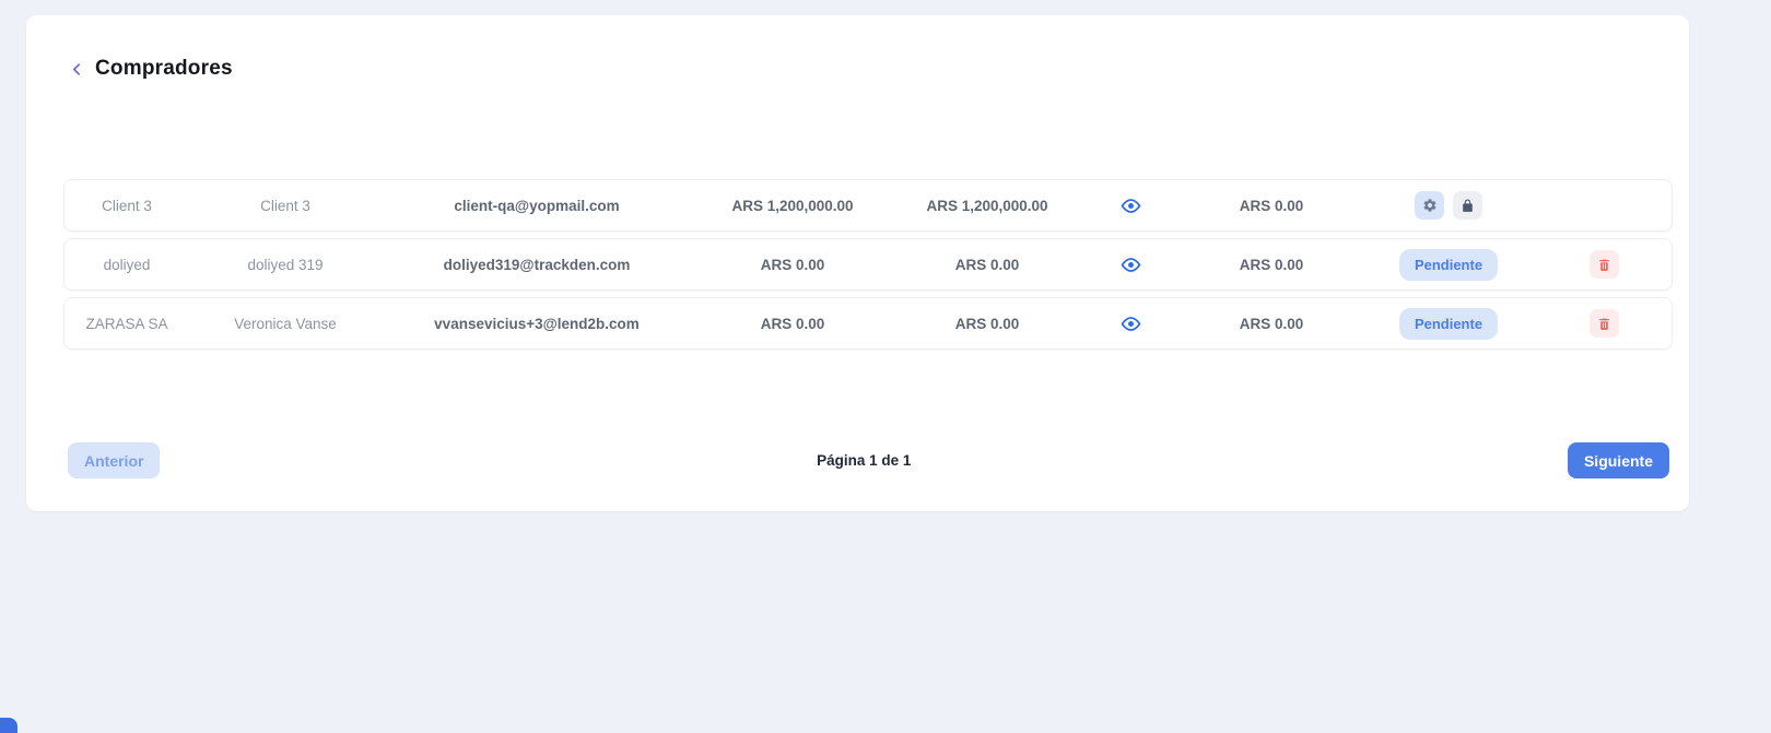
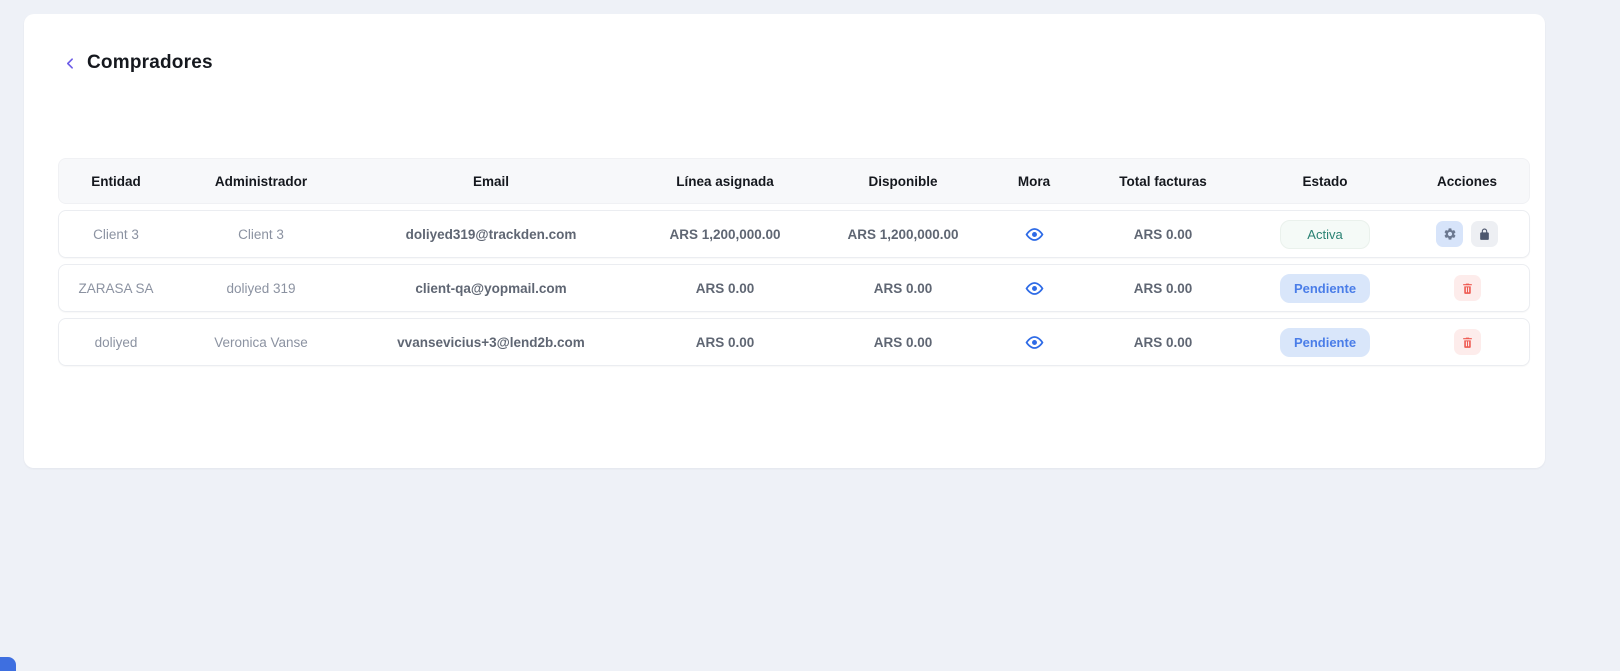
  Compradores
+ Entidad
+ Administrador
+ Email
+ Línea asignada
+ Disponible
+ Mora
+ Total facturas
+ Estado
+ Acciones
  Client 3
  Client 3
- client-qa@yopmail.com
+ doliyed319@trackden.com
  ARS 1,200,000.00
  ARS 1,200,000.00
  ARS 0.00
+ Activa
- doliyed
+ ZARASA SA
  doliyed 319
- doliyed319@trackden.com
+ client-qa@yopmail.com
  ARS 0.00
  ARS 0.00
  ARS 0.00
  Pendiente
- ZARASA SA
+ doliyed
  Veronica Vanse
  vvansevicius+3@lend2b.com
  ARS 0.00
  ARS 0.00
  ARS 0.00
  Pendiente
- Anterior
- Página 1 de 1
- Siguiente
